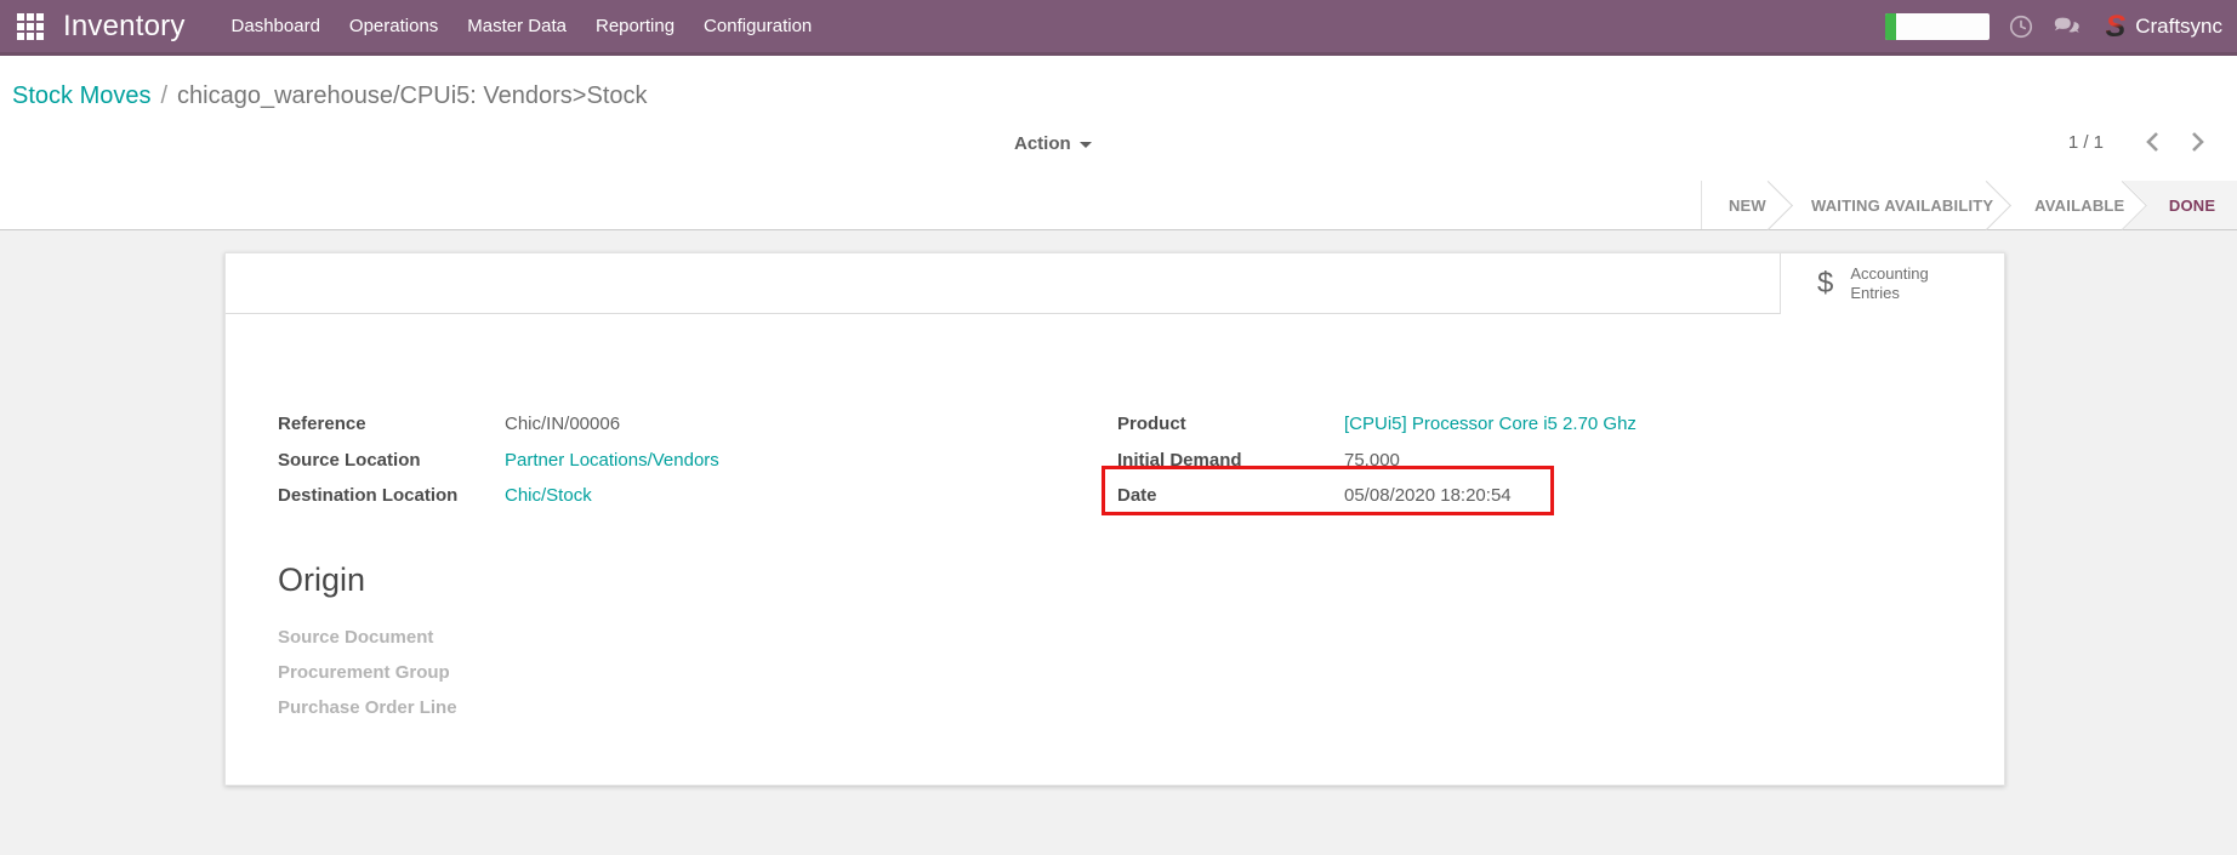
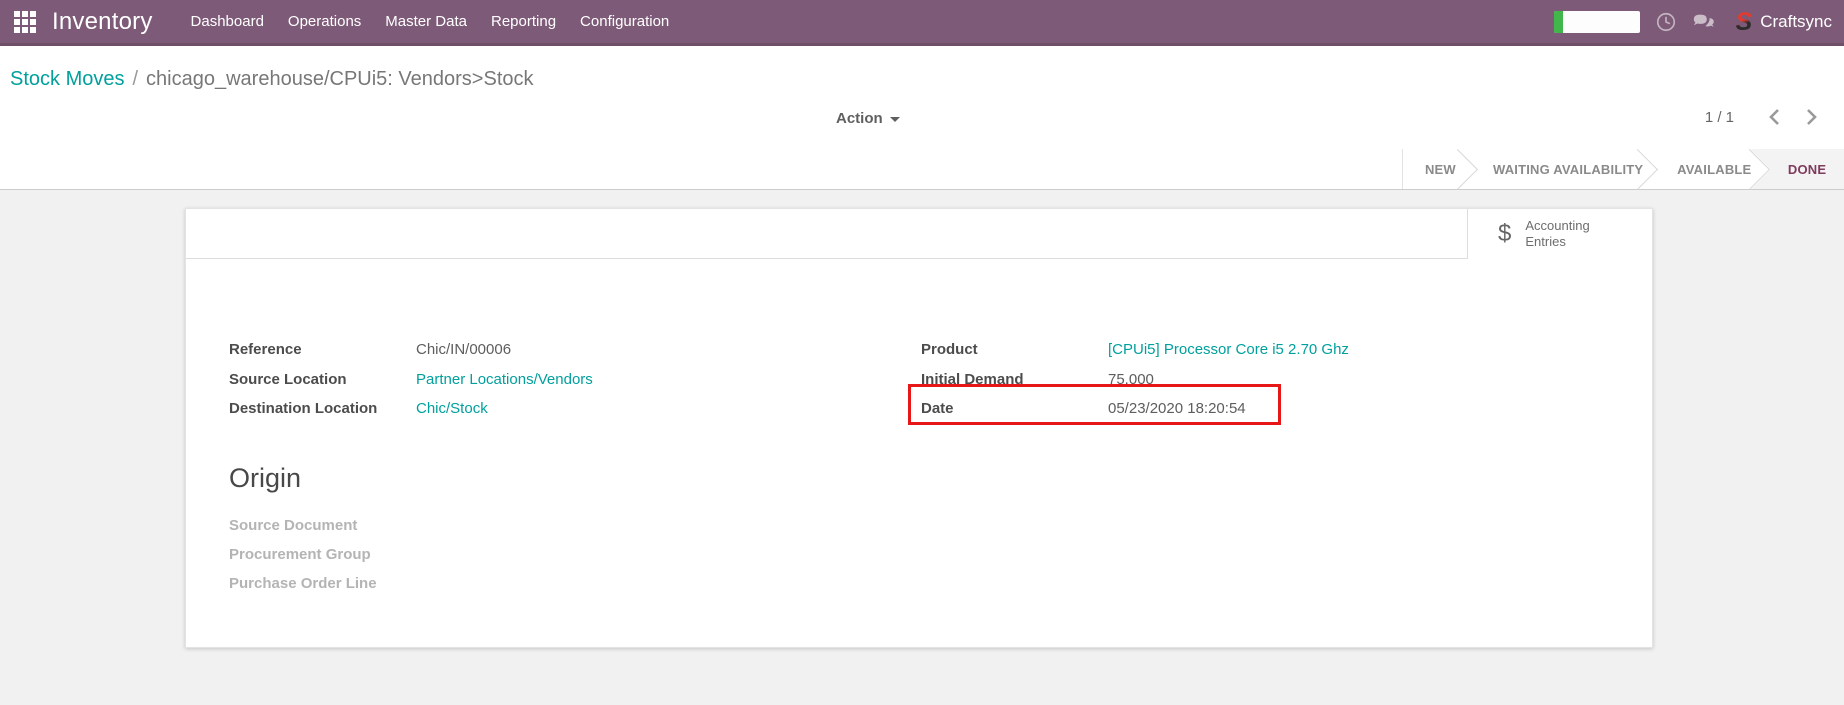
  Inventory
  Dashboard
  Operations
  Master Data
  Reporting
  Configuration
  S
  Craftsync
  Stock Moves / chicago_warehouse/CPUi5: Vendors>Stock
  Action
  1 / 1
  NEW
  WAITING AVAILABILITY
  AVAILABLE
  DONE
  $
  Accounting Entries
  Reference
  Chic/IN/00006
  Source Location
  Partner Locations/Vendors
  Destination Location
  Chic/Stock
  Product
  [CPUi5] Processor Core i5 2.70 Ghz
  Initial Demand
  75.000
  Date
- 05/08/2020 18:20:54
+ 05/23/2020 18:20:54
  Origin
  Source Document
  Procurement Group
  Purchase Order Line
